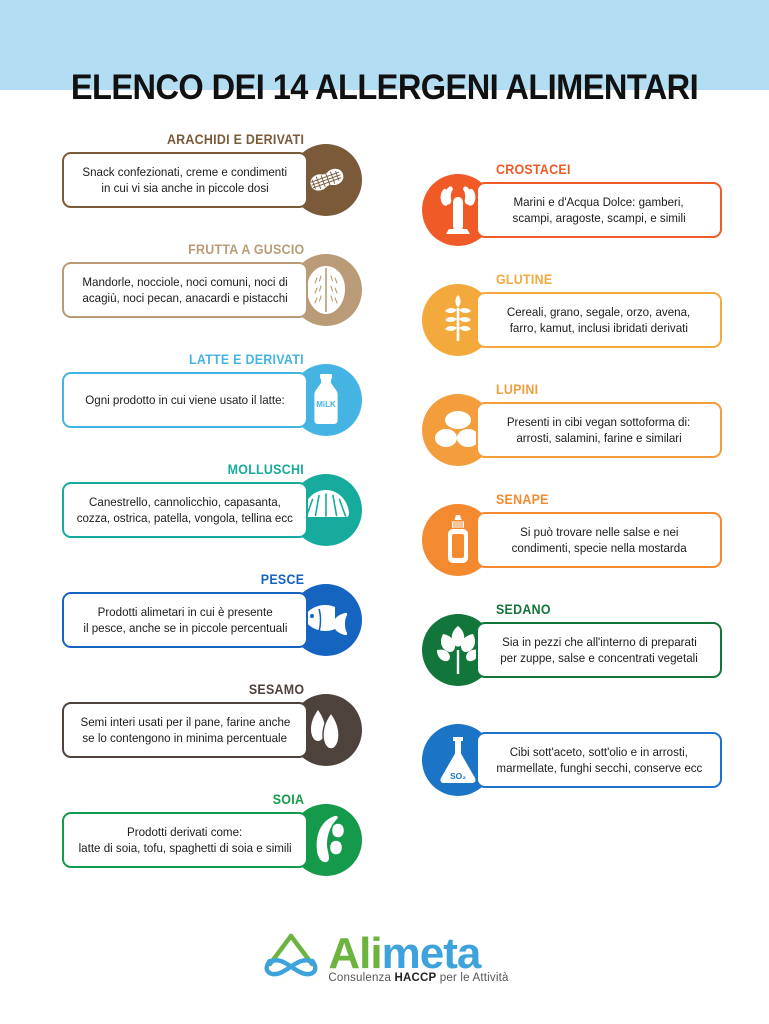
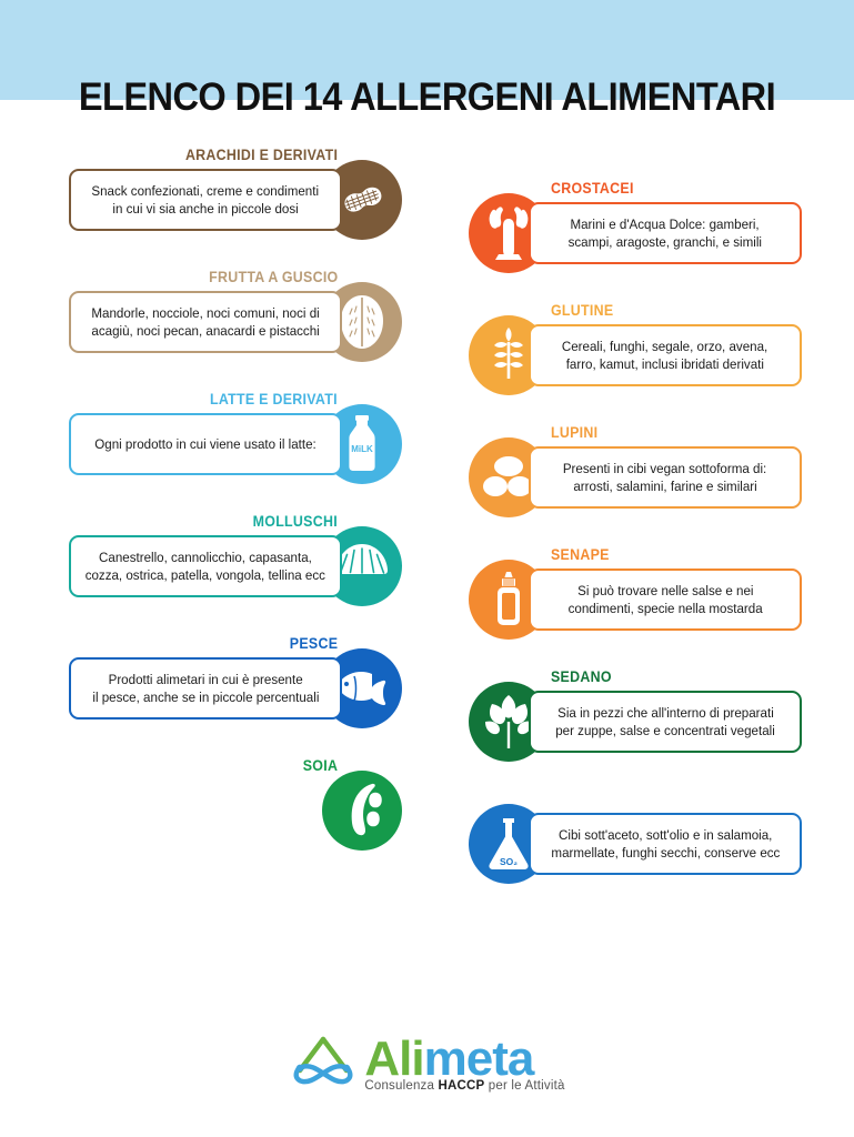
  ELENCO DEI 14 ALLERGENI ALIMENTARI
  ARACHIDI E DERIVATI
  Snack confezionati, creme e condimenti
  in cui vi sia anche in piccole dosi
  FRUTTA A GUSCIO
  Mandorle, nocciole, noci comuni, noci di
  acagiù, noci pecan, anacardi e pistacchi
  LATTE E DERIVATI
  Ogni prodotto in cui viene usato il latte:
  MiLK
  MOLLUSCHI
  Canestrello, cannolicchio, capasanta,
  cozza, ostrica, patella, vongola, tellina ecc
  PESCE
  Prodotti alimetari in cui è presente
  il pesce, anche se in piccole percentuali
- SESAMO
- Semi interi usati per il pane, farine anche
- se lo contengono in minima percentuale
  SOIA
- Prodotti derivati come:
- latte di soia, tofu, spaghetti di soia e simili
  CROSTACEI
  Marini e d'Acqua Dolce: gamberi,
- scampi, aragoste, scampi, e simili
+ scampi, aragoste, granchi, e simili
  GLUTINE
- Cereali, grano, segale, orzo, avena,
+ Cereali, funghi, segale, orzo, avena,
  farro, kamut, inclusi ibridati derivati
  LUPINI
  Presenti in cibi vegan sottoforma di:
  arrosti, salamini, farine e similari
  SENAPE
  Si può trovare nelle salse e nei
  condimenti, specie nella mostarda
  SEDANO
  Sia in pezzi che all'interno di preparati
  per zuppe, salse e concentrati vegetali
- Cibi sott'aceto, sott'olio e in arrosti,
+ Cibi sott'aceto, sott'olio e in salamoia,
  marmellate, funghi secchi, conserve ecc
  SO₂
  Alimeta
  Consulenza HACCP per le Attività
